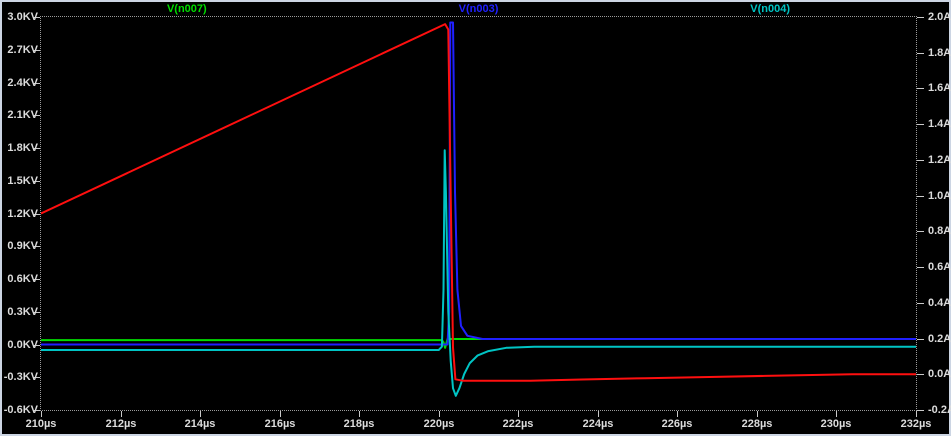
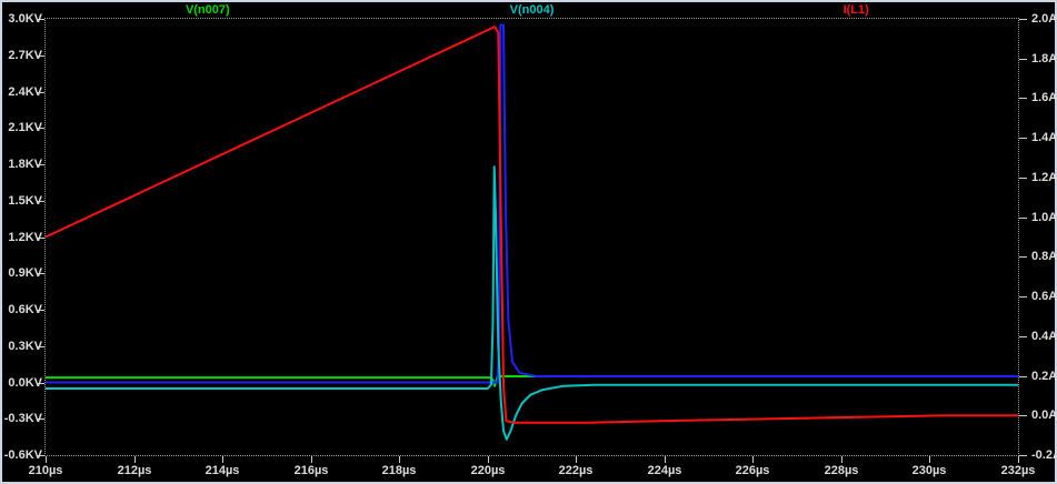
  V(n007)
- V(n003)
  V(n004)
+ I(L1)
  3.0KV
  2.7KV
  2.4KV
  2.1KV
  1.8KV
  1.5KV
  1.2KV
  0.9KV
  0.6KV
  0.3KV
  0.0KV
  -0.3KV
  -0.6KV
  2.0A
  1.8A
  1.6A
  1.4A
  1.2A
  1.0A
  0.8A
  0.6A
  0.4A
  0.2A
  0.0A
  -0.2
  210µs
  212µs
  214µs
  216µs
  218µs
  220µs
  222µs
  224µs
  226µs
  228µs
  230µs
  232µs
